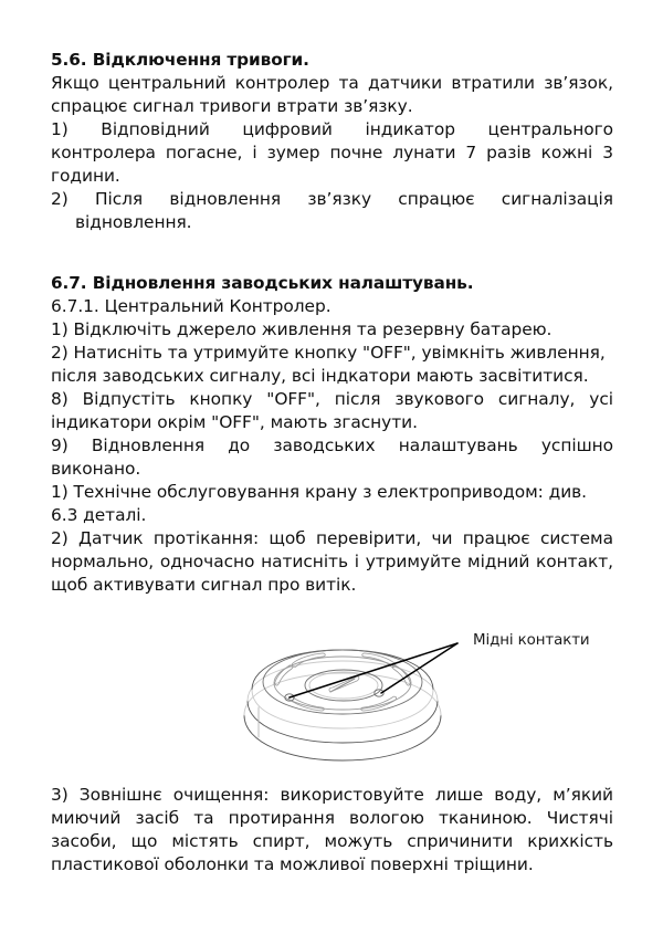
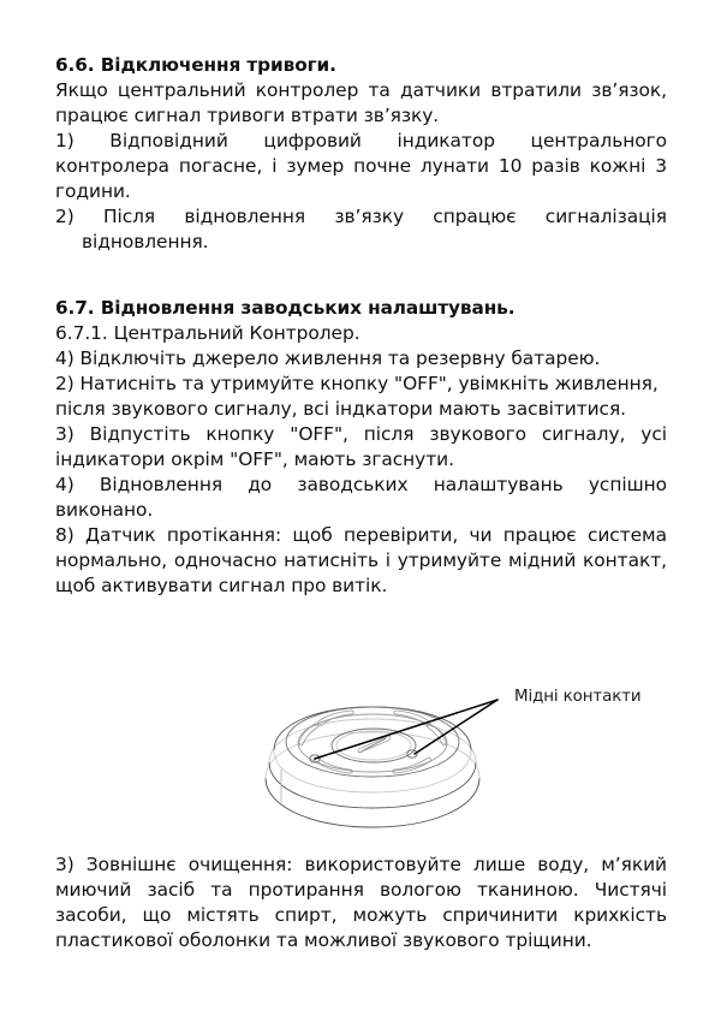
- 5.6. Відключення тривоги.
+ 6.6. Відключення тривоги.
- Якщо центральний контролер та датчики втратили зв’язок, спрацює сигнал тривоги втрати зв’язку.
+ Якщо центральний контролер та датчики втратили зв’язок, працює сигнал тривоги втрати зв’язку.
- 1) Відповідний цифровий індикатор центрального контролера погасне, і зумер почне лунати 7 разів кожні 3 години.
+ 1) Відповідний цифровий індикатор центрального контролера погасне, і зумер почне лунати 10 разів кожні 3 години.
  2) Після відновлення зв’язку спрацює сигналізація відновлення.
  6.7. Відновлення заводських налаштувань.
  6.7.1. Центральний Контролер.
- 1) Відключіть джерело живлення та резервну батарею.
+ 4) Відключіть джерело живлення та резервну батарею.
- 2) Натисніть та утримуйте кнопку "OFF", увімкніть живлення, після заводських сигналу, всі індкатори мають засвітитися.
+ 2) Натисніть та утримуйте кнопку "OFF", увімкніть живлення, після звукового сигналу, всі індкатори мають засвітитися.
- 8) Відпустіть кнопку "OFF", після звукового сигналу, усі індикатори окрім "OFF", мають згаснути.
+ 3) Відпустіть кнопку "OFF", після звукового сигналу, усі індикатори окрім "OFF", мають згаснути.
- 9) Відновлення до заводських налаштувань успішно виконано.
+ 4) Відновлення до заводських налаштувань успішно виконано.
- 1) Технічне обслуговування крану з електроприводом: див. 6.3 деталі.
- 2) Датчик протікання: щоб перевірити, чи працює система нормально, одночасно натисніть і утримуйте мідний контакт, щоб активувати сигнал про витік.
+ 8) Датчик протікання: щоб перевірити, чи працює система нормально, одночасно натисніть і утримуйте мідний контакт, щоб активувати сигнал про витік.
  Мідні контакти
- 3) Зовнішнє очищення: використовуйте лише воду, м’який миючий засіб та протирання вологою тканиною. Чистячі засоби, що містять спирт, можуть спричинити крихкість пластикової оболонки та можливої поверхні тріщини.
+ 3) Зовнішнє очищення: використовуйте лише воду, м’який миючий засіб та протирання вологою тканиною. Чистячі засоби, що містять спирт, можуть спричинити крихкість пластикової оболонки та можливої звукового тріщини.
